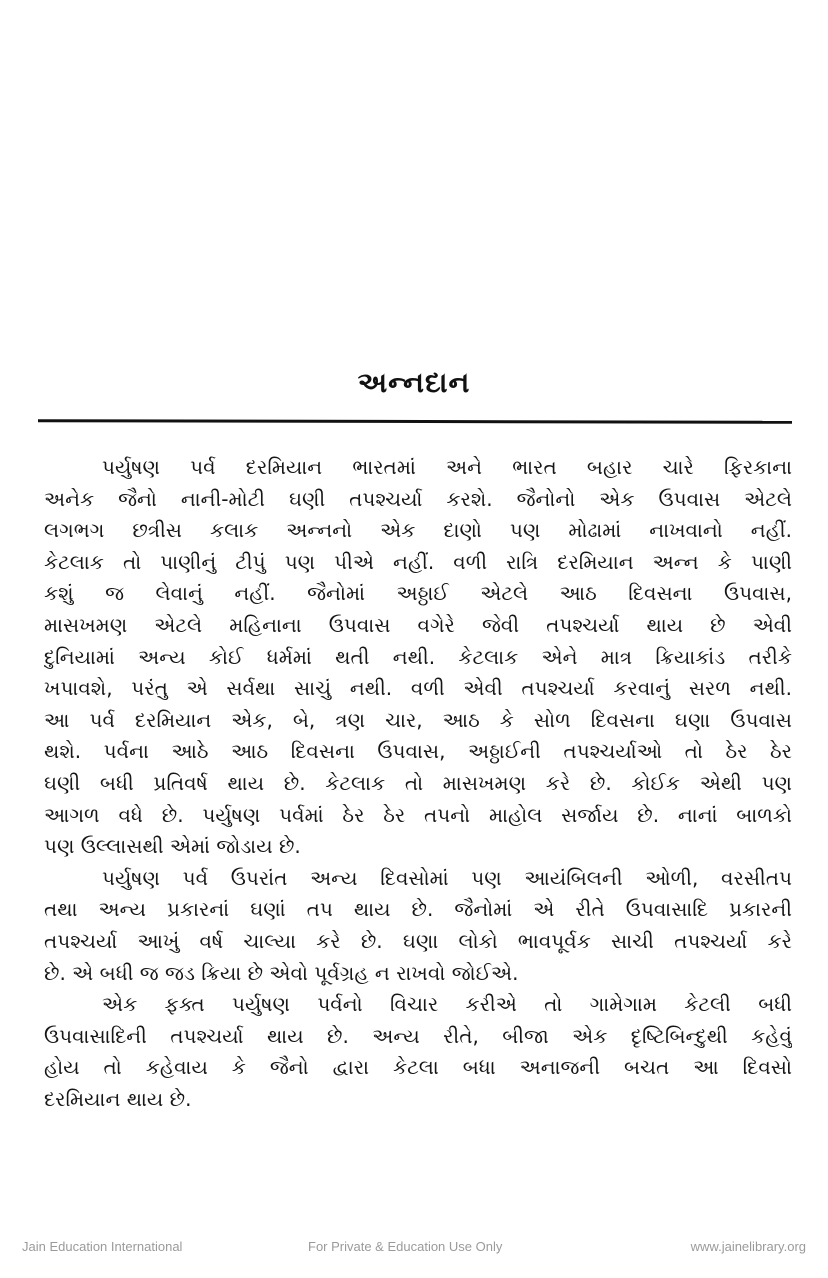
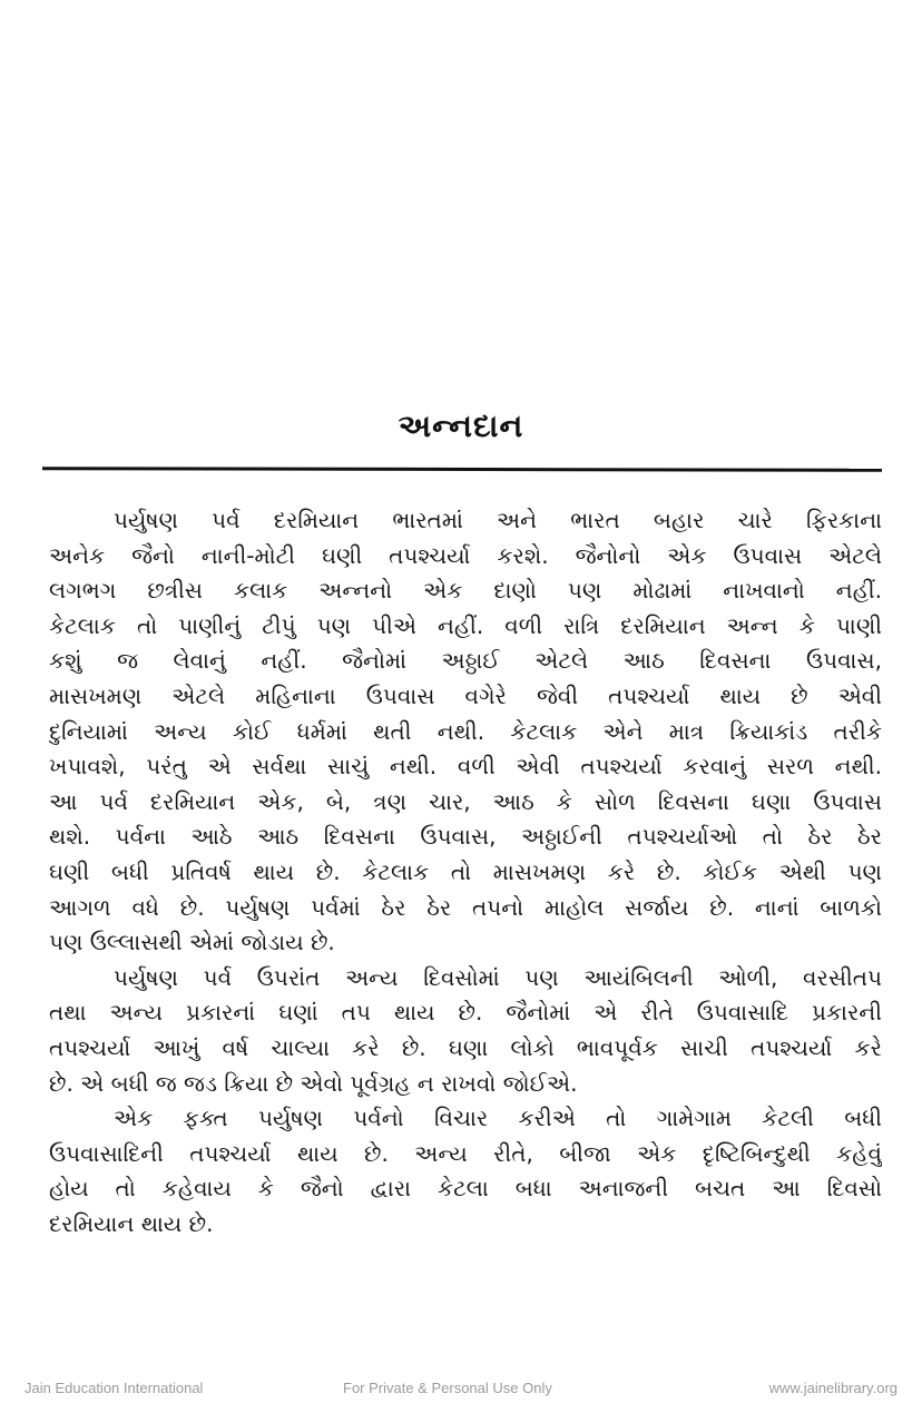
  અન્નદાન
  પર્યુષણ પર્વ દરમિયાન ભારતમાં અને ભારત બહાર ચારે ફિરકાના
  અનેક જૈનો નાની-મોટી ઘણી તપશ્ચર્યા કરશે. જૈનોનો એક ઉપવાસ એટલે
  લગભગ છત્રીસ કલાક અન્નનો એક દાણો પણ મોઢામાં નાખવાનો નહીં.
  કેટલાક તો પાણીનું ટીપું પણ પીએ નહીં. વળી રાત્રિ દરમિયાન અન્ન કે પાણી
  કશું જ લેવાનું નહીં. જૈનોમાં અઠ્ઠાઈ એટલે આઠ દિવસના ઉપવાસ,
  માસખમણ એટલે મહિનાના ઉપવાસ વગેરે જેવી તપશ્ચર્યા થાય છે એવી
  દુનિયામાં અન્ય કોઈ ધર્મમાં થતી નથી. કેટલાક એને માત્ર ક્રિયાકાંડ તરીકે
  ખપાવશે, પરંતુ એ સર્વથા સાચું નથી. વળી એવી તપશ્ચર્યા કરવાનું સરળ નથી.
  આ પર્વ દરમિયાન એક, બે, ત્રણ ચાર, આઠ કે સોળ દિવસના ઘણા ઉપવાસ
  થશે. પર્વના આઠે આઠ દિવસના ઉપવાસ, અઠ્ઠાઈની તપશ્ચર્યાઓ તો ઠેર ઠેર
  ઘણી બધી પ્રતિવર્ષ થાય છે. કેટલાક તો માસખમણ કરે છે. કોઈક એથી પણ
  આગળ વધે છે. પર્યુષણ પર્વમાં ઠેર ઠેર તપનો માહોલ સર્જાય છે. નાનાં બાળકો
  પણ ઉલ્લાસથી એમાં જોડાય છે.
  પર્યુષણ પર્વ ઉપરાંત અન્ય દિવસોમાં પણ આયંબિલની ઓળી, વરસીતપ
  તથા અન્ય પ્રકારનાં ઘણાં તપ થાય છે. જૈનોમાં એ રીતે ઉપવાસાદિ પ્રકારની
  તપશ્ચર્યા આખું વર્ષ ચાલ્યા કરે છે. ઘણા લોકો ભાવપૂર્વક સાચી તપશ્ચર્યા કરે
  છે. એ બધી જ જડ ક્રિયા છે એવો પૂર્વગ્રહ ન રાખવો જોઈએ.
  એક ફક્ત પર્યુષણ પર્વનો વિચાર કરીએ તો ગામેગામ કેટલી બધી
  ઉપવાસાદિની તપશ્ચર્યા થાય છે. અન્ય રીતે, બીજા એક દૃષ્ટિબિન્દુથી કહેવું
  હોય તો કહેવાય કે જૈનો દ્વારા કેટલા બધા અનાજની બચત આ દિવસો
  દરમિયાન થાય છે.
  Jain Education International
- For Private & Education Use Only
+ For Private & Personal Use Only
  www.jainelibrary.org
